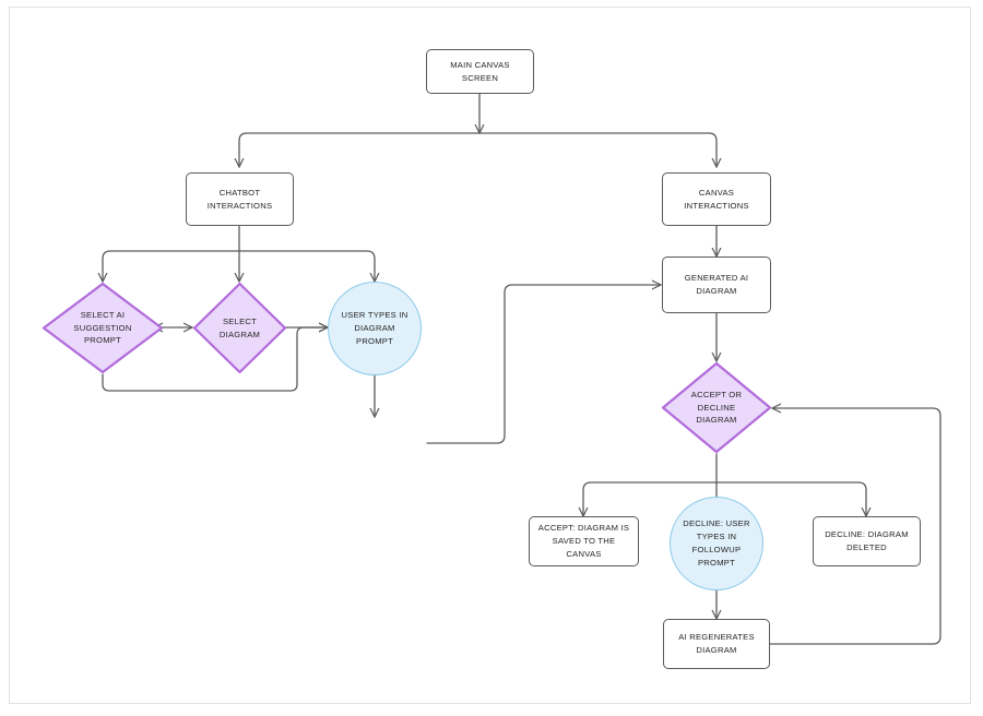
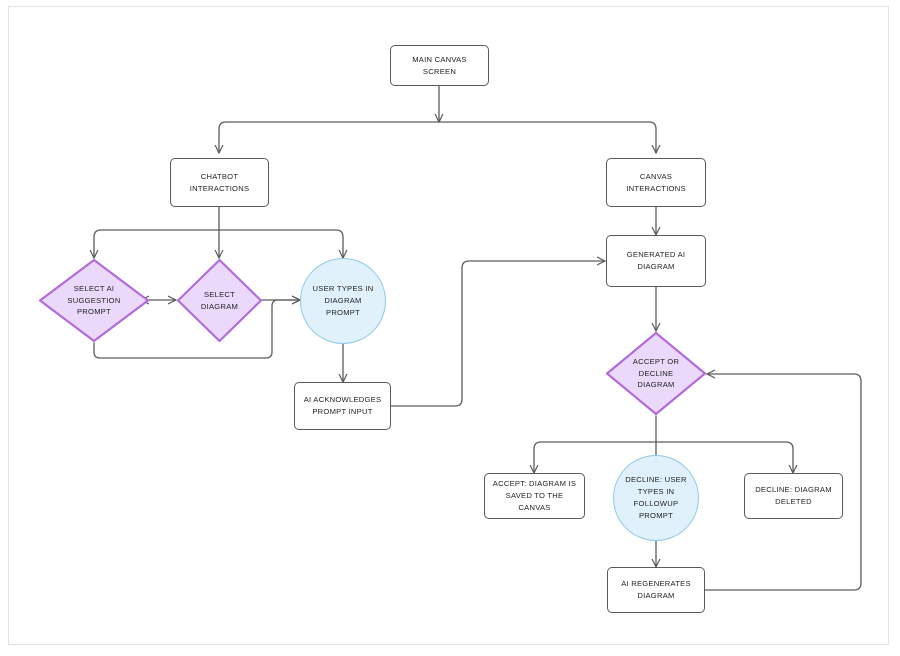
  MAIN CANVAS SCREEN
  CHATBOT
  INTERACTIONS
  CANVAS INTERACTIONS
  SELECT AI
  SUGGESTION
  PROMPT
  SELECT
  DIAGRAM
  USER TYPES IN
  DIAGRAM
  PROMPT
+ AI ACKNOWLEDGES
+ PROMPT INPUT
  GENERATED AI
  DIAGRAM
  ACCEPT OR
  DECLINE
  DIAGRAM
  ACCEPT: DIAGRAM IS
  SAVED TO THE CANVAS
  DECLINE: USER
  TYPES IN
  FOLLOWUP
  PROMPT
  DECLINE: DIAGRAM
  DELETED
  AI REGENERATES
  DIAGRAM
